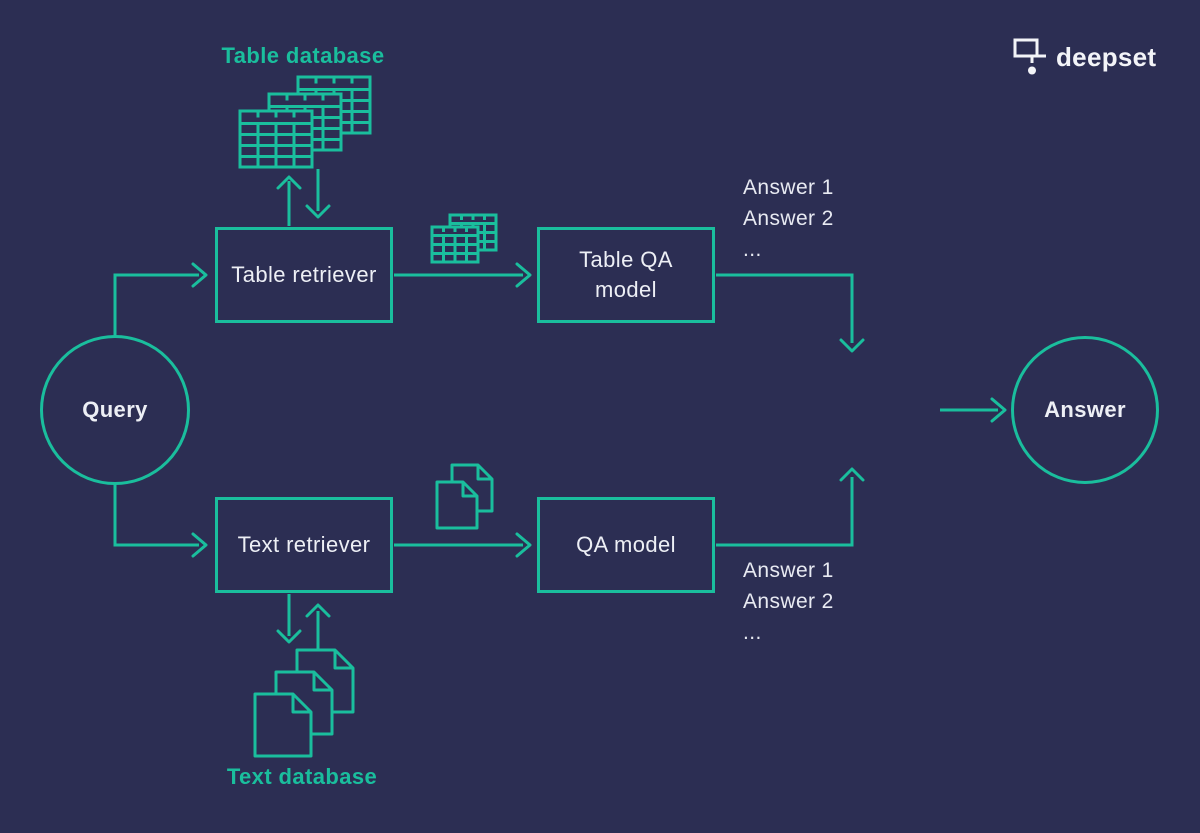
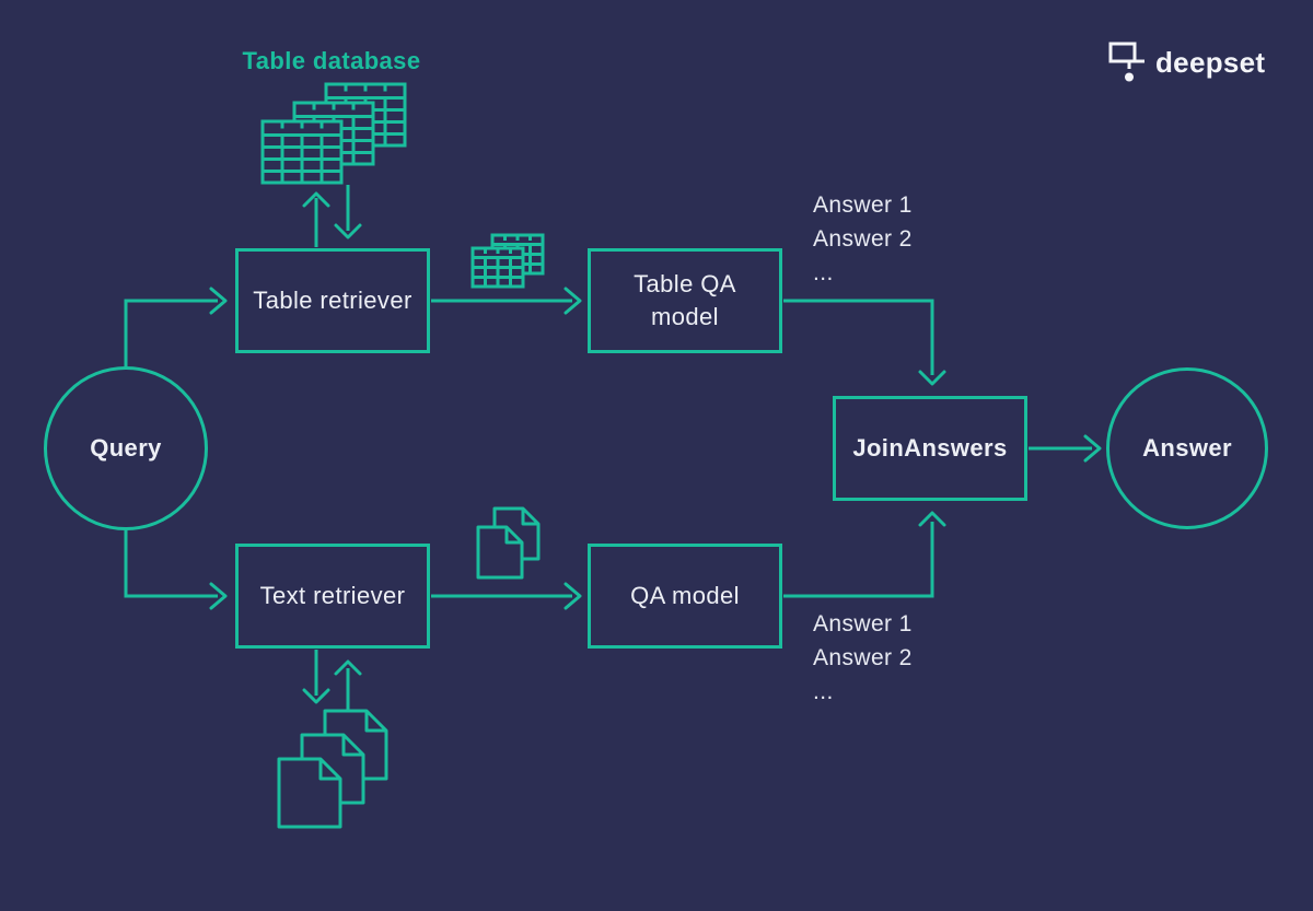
  Table database
  Table retriever
  Table QA
  model
  Query
  Text retriever
  QA model
+ JoinAnswers
  Answer
  Answer 1
  Answer 2
  ...
  Answer 1
  Answer 2
  ...
- Text database
  deepset
